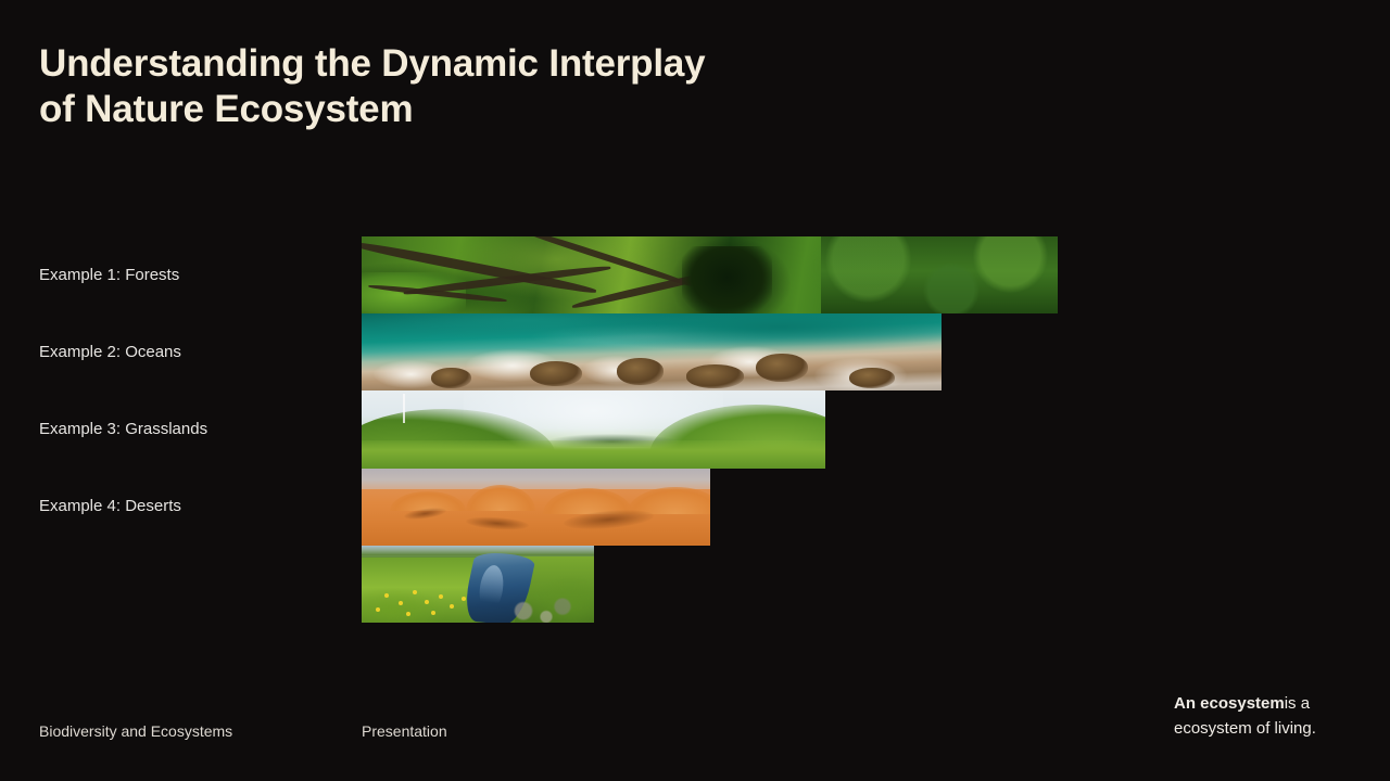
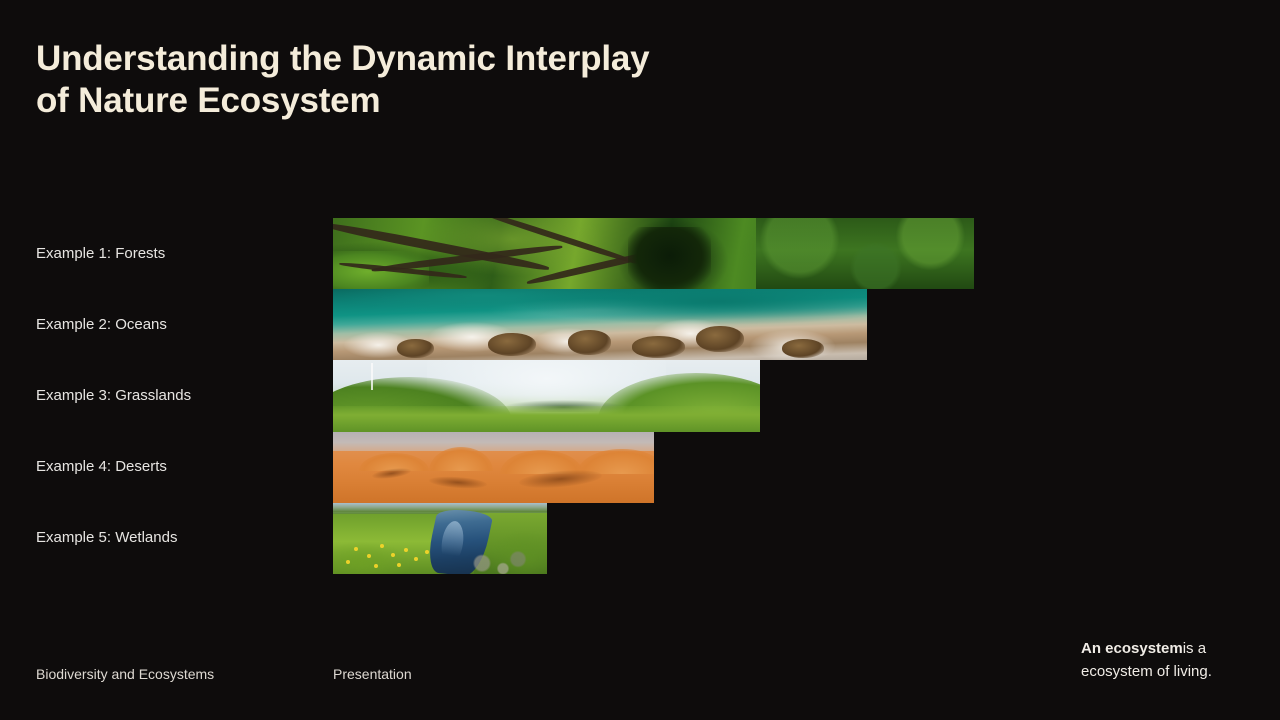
  Understanding the Dynamic Interplay
  of Nature Ecosystem
  Example 1: Forests
  Example 2: Oceans
  Example 3: Grasslands
  Example 4: Deserts
+ Example 5: Wetlands
  Biodiversity and Ecosystems
  Presentation
  An ecosystemis a ecosystem of living.
